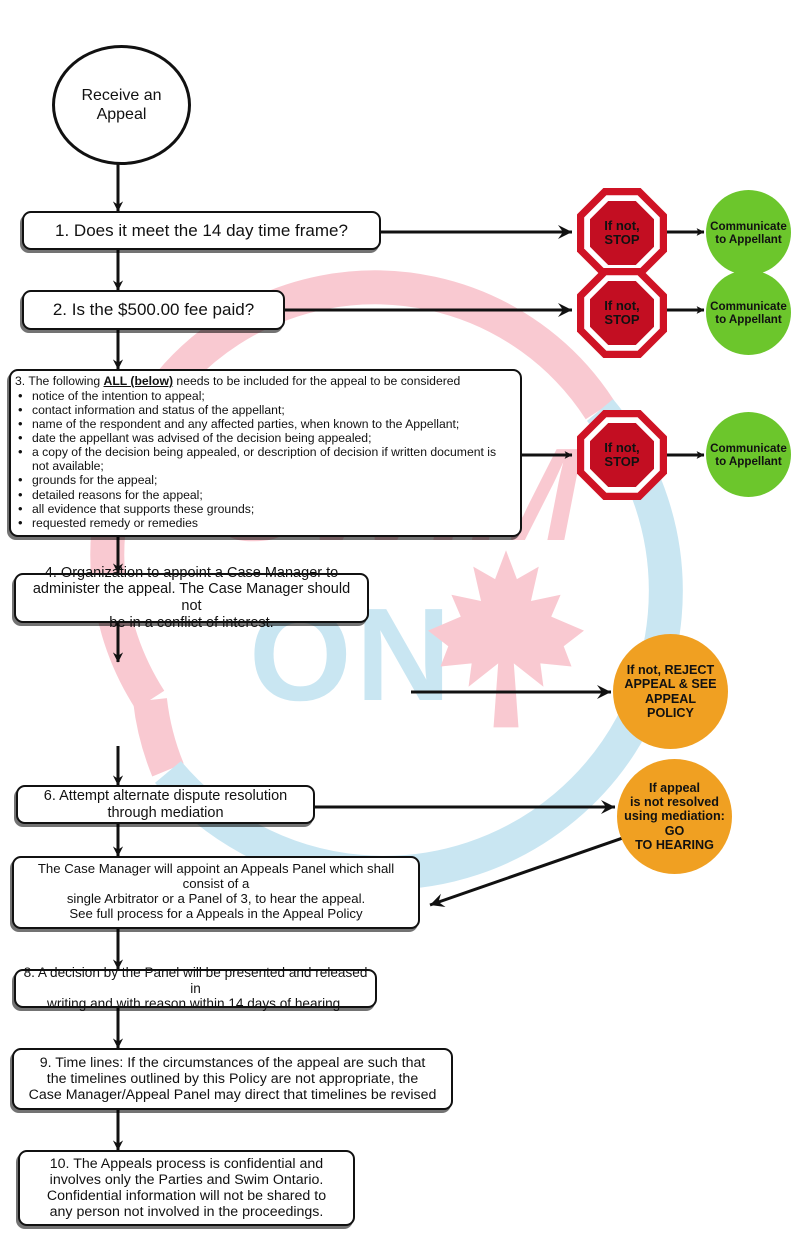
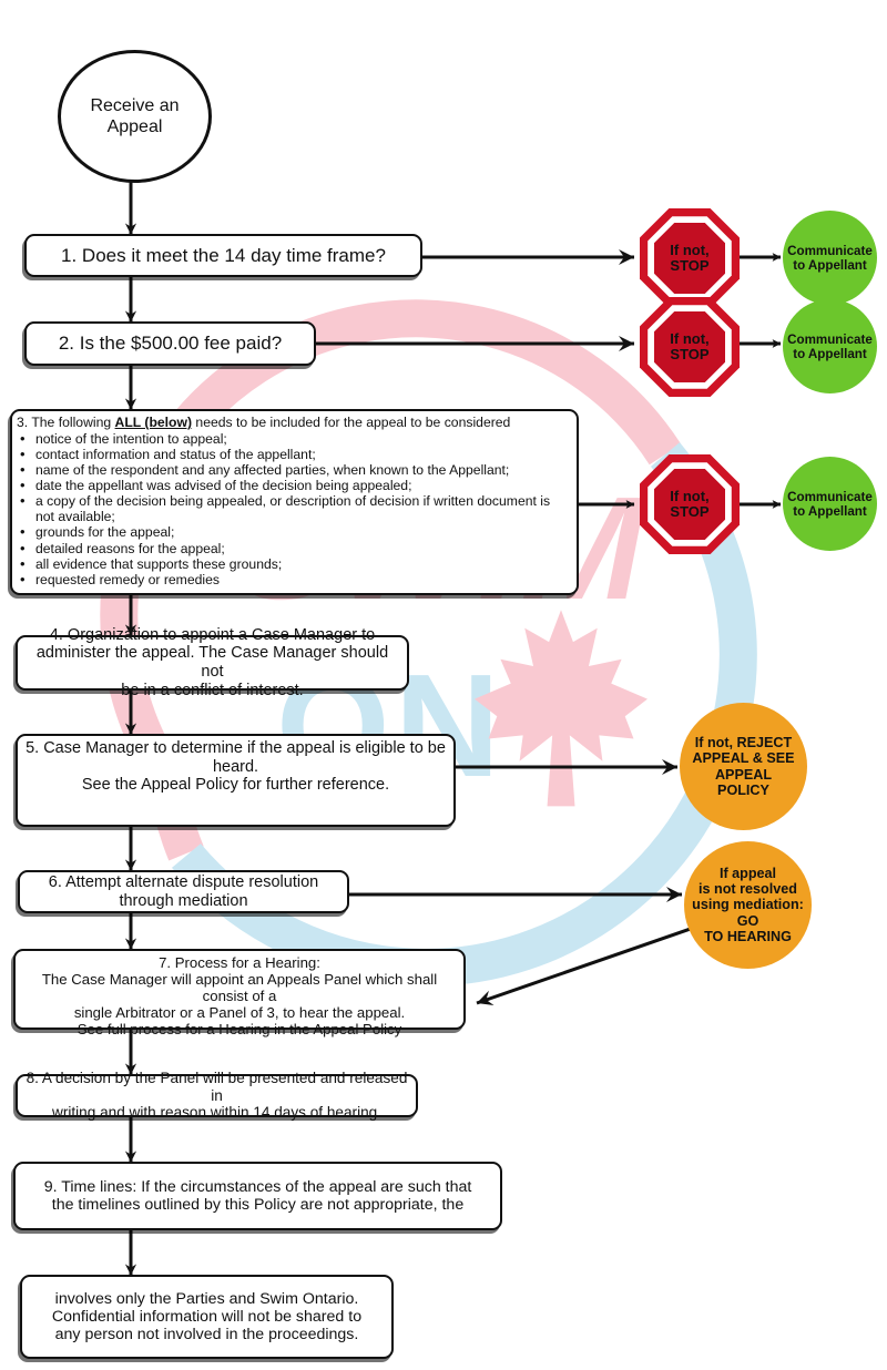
  ON
  Receive an Appeal
  1. Does it meet the 14 day time frame?
  2. Is the $500.00 fee paid?
  3. The following ALL (below) needs to be included for the appeal to be considered
  notice of the intention to appeal;
  contact information and status of the appellant;
  name of the respondent and any affected parties, when known to the Appellant;
  date the appellant was advised of the decision being appealed;
  a copy of the decision being appealed, or description of decision if written document is not available;
  grounds for the appeal;
  detailed reasons for the appeal;
  all evidence that supports these grounds;
  requested remedy or remedies
  4. Organization to appoint a Case Manager to
  administer the appeal. The Case Manager should not
  be in a conflict of interest.
+ 5. Case Manager to determine if the appeal is eligible to be
+ heard.
+ See the Appeal Policy for further reference.
  6. Attempt alternate dispute resolution
  through mediation
+ 7. Process for a Hearing:
  The Case Manager will appoint an Appeals Panel which shall consist of a
  single Arbitrator or a Panel of 3, to hear the appeal.
- See full process for a Appeals in the Appeal Policy
+ See full process for a Hearing in the Appeal Policy
  8. A decision by the Panel will be presented and released in
  writing and with reason within 14 days of hearing.
  9. Time lines: If the circumstances of the appeal are such that
  the timelines outlined by this Policy are not appropriate, the
- Case Manager/Appeal Panel may direct that timelines be revised
- 10. The Appeals process is confidential and
  involves only the Parties and Swim Ontario.
  Confidential information will not be shared to
  any person not involved in the proceedings.
  If not,
  STOP
  If not,
  STOP
  If not,
  STOP
  Communicate
  to Appellant
  Communicate
  to Appellant
  Communicate
  to Appellant
  If not, REJECT
  APPEAL & SEE
  APPEAL
  POLICY
  If appeal
  is not resolved
  using mediation:
  GO
  TO HEARING
